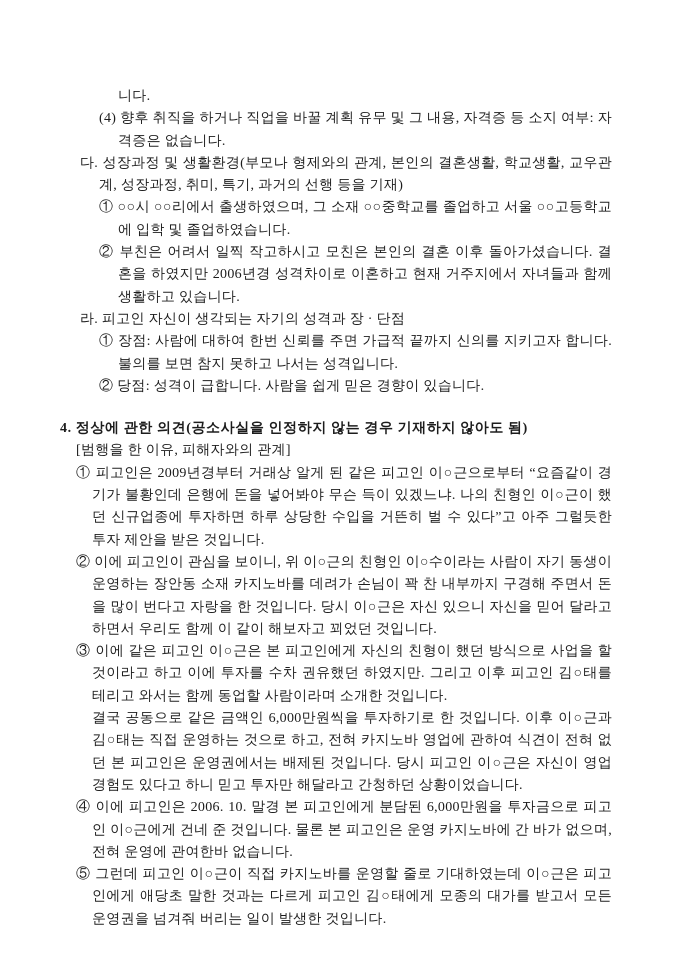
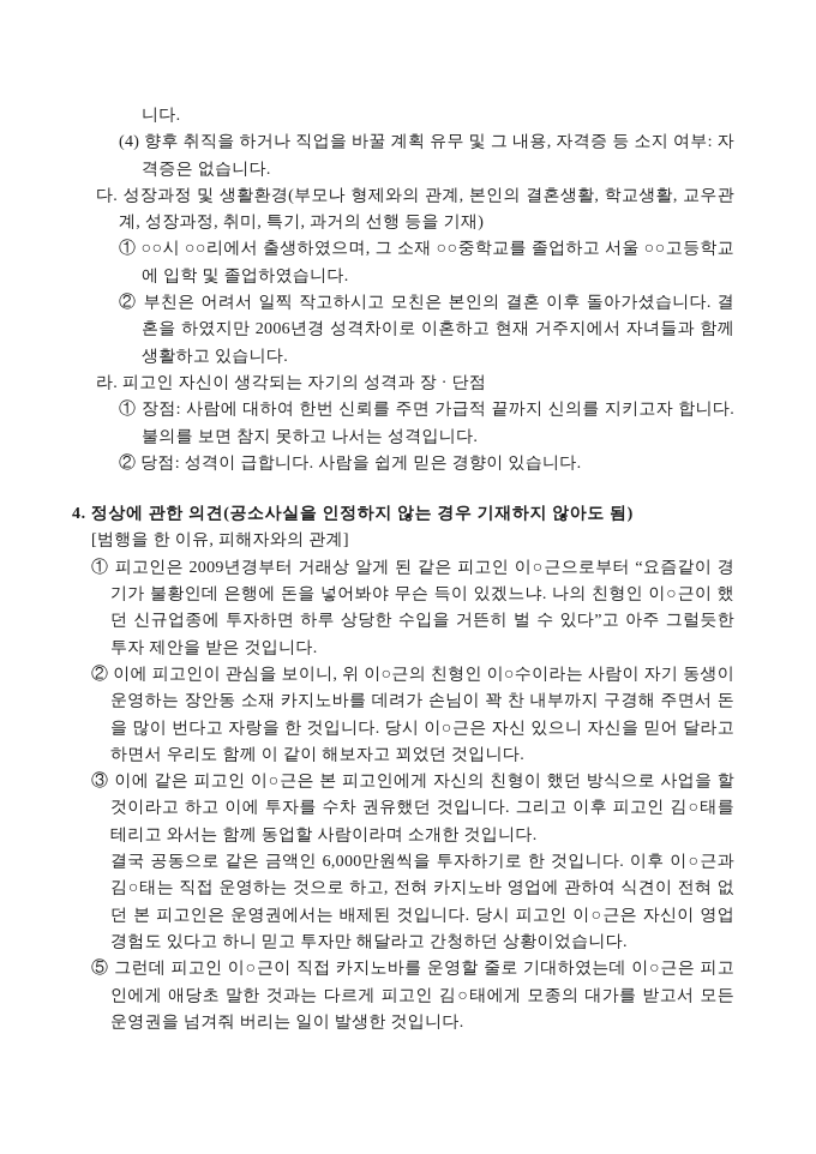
  니다.
  (4) 향후 취직을 하거나 직업을 바꿀 계획 유무 및 그 내용, 자격증 등 소지 여부: 자격증은 없습니다.
  다. 성장과정 및 생활환경(부모나 형제와의 관계, 본인의 결혼생활, 학교생활, 교우관계, 성장과정, 취미, 특기, 과거의 선행 등을 기재)
  ① ○○시 ○○리에서 출생하였으며, 그 소재 ○○중학교를 졸업하고 서울 ○○고등학교에 입학 및 졸업하였습니다.
  ② 부친은 어려서 일찍 작고하시고 모친은 본인의 결혼 이후 돌아가셨습니다. 결혼을 하였지만 2006년경 성격차이로 이혼하고 현재 거주지에서 자녀들과 함께 생활하고 있습니다.
  라. 피고인 자신이 생각되는 자기의 성격과 장 · 단점
  ① 장점: 사람에 대하여 한번 신뢰를 주면 가급적 끝까지 신의를 지키고자 합니다. 불의를 보면 참지 못하고 나서는 성격입니다.
  ② 당점: 성격이 급합니다. 사람을 쉽게 믿은 경향이 있습니다.
  4. 정상에 관한 의견(공소사실을 인정하지 않는 경우 기재하지 않아도 됨)
  [범행을 한 이유, 피해자와의 관계]
  ① 피고인은 2009년경부터 거래상 알게 된 같은 피고인 이○근으로부터 “요즘같이 경기가 불황인데 은행에 돈을 넣어봐야 무슨 득이 있겠느냐. 나의 친형인 이○근이 했던 신규업종에 투자하면 하루 상당한 수입을 거뜬히 벌 수 있다”고 아주 그럴듯한 투자 제안을 받은 것입니다.
  ② 이에 피고인이 관심을 보이니, 위 이○근의 친형인 이○수이라는 사람이 자기 동생이 운영하는 장안동 소재 카지노바를 데려가 손님이 꽉 찬 내부까지 구경해 주면서 돈을 많이 번다고 자랑을 한 것입니다. 당시 이○근은 자신 있으니 자신을 믿어 달라고 하면서 우리도 함께 이 같이 해보자고 꾀었던 것입니다.
- ③ 이에 같은 피고인 이○근은 본 피고인에게 자신의 친형이 했던 방식으로 사업을 할 것이라고 하고 이에 투자를 수차 권유했던 하였지만. 그리고 이후 피고인 김○태를 테리고 와서는 함께 동업할 사람이라며 소개한 것입니다.
+ ③ 이에 같은 피고인 이○근은 본 피고인에게 자신의 친형이 했던 방식으로 사업을 할 것이라고 하고 이에 투자를 수차 권유했던 것입니다. 그리고 이후 피고인 김○태를 테리고 와서는 함께 동업할 사람이라며 소개한 것입니다.
  결국 공동으로 같은 금액인 6,000만원씩을 투자하기로 한 것입니다. 이후 이○근과 김○태는 직접 운영하는 것으로 하고, 전혀 카지노바 영업에 관하여 식견이 전혀 없던 본 피고인은 운영권에서는 배제된 것입니다. 당시 피고인 이○근은 자신이 영업경험도 있다고 하니 믿고 투자만 해달라고 간청하던 상황이었습니다.
- ④ 이에 피고인은 2006. 10. 말경 본 피고인에게 분담된 6,000만원을 투자금으로 피고인 이○근에게 건네 준 것입니다. 물론 본 피고인은 운영 카지노바에 간 바가 없으며, 전혀 운영에 관여한바 없습니다.
  ⑤ 그런데 피고인 이○근이 직접 카지노바를 운영할 줄로 기대하였는데 이○근은 피고인에게 애당초 말한 것과는 다르게 피고인 김○태에게 모종의 대가를 받고서 모든 운영권을 넘겨줘 버리는 일이 발생한 것입니다.
